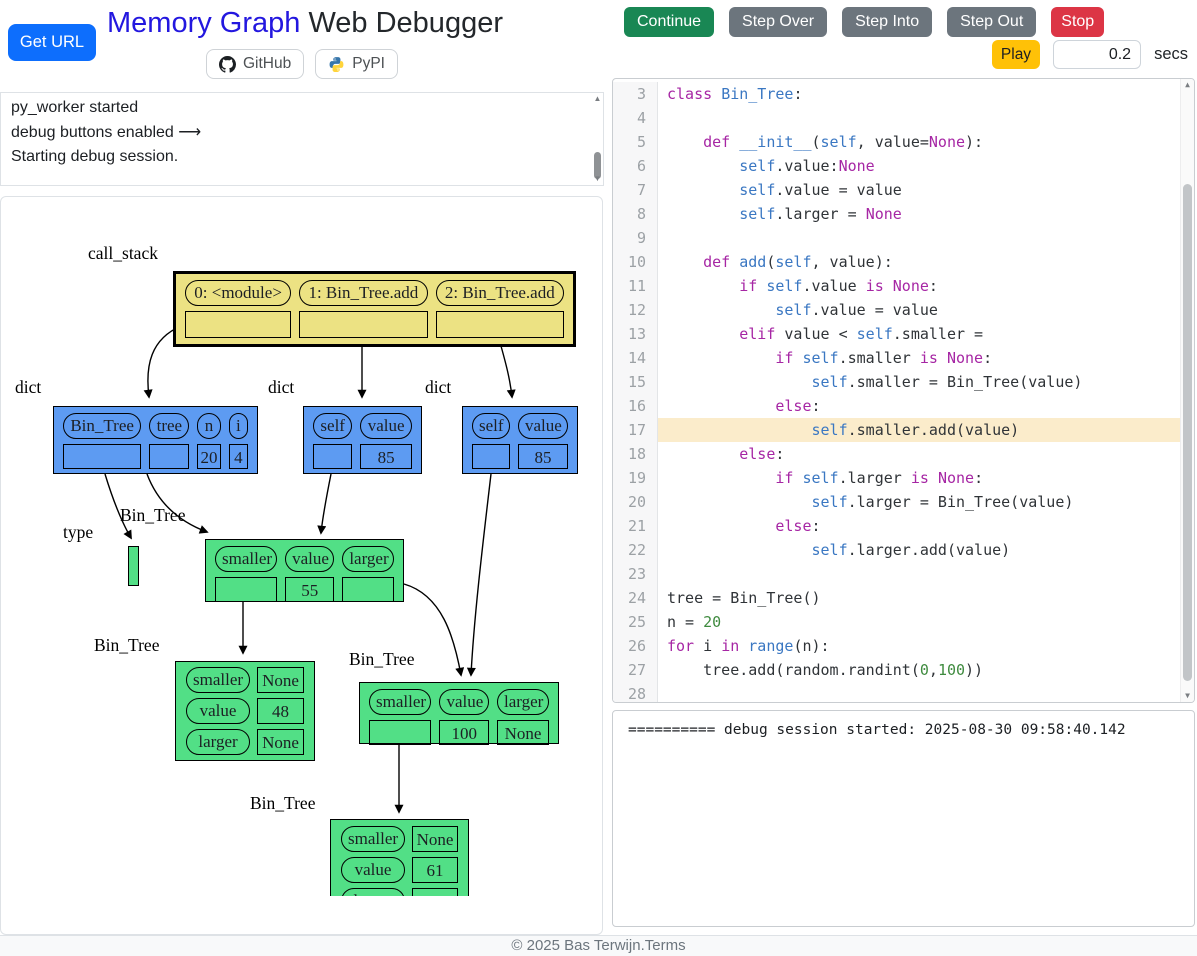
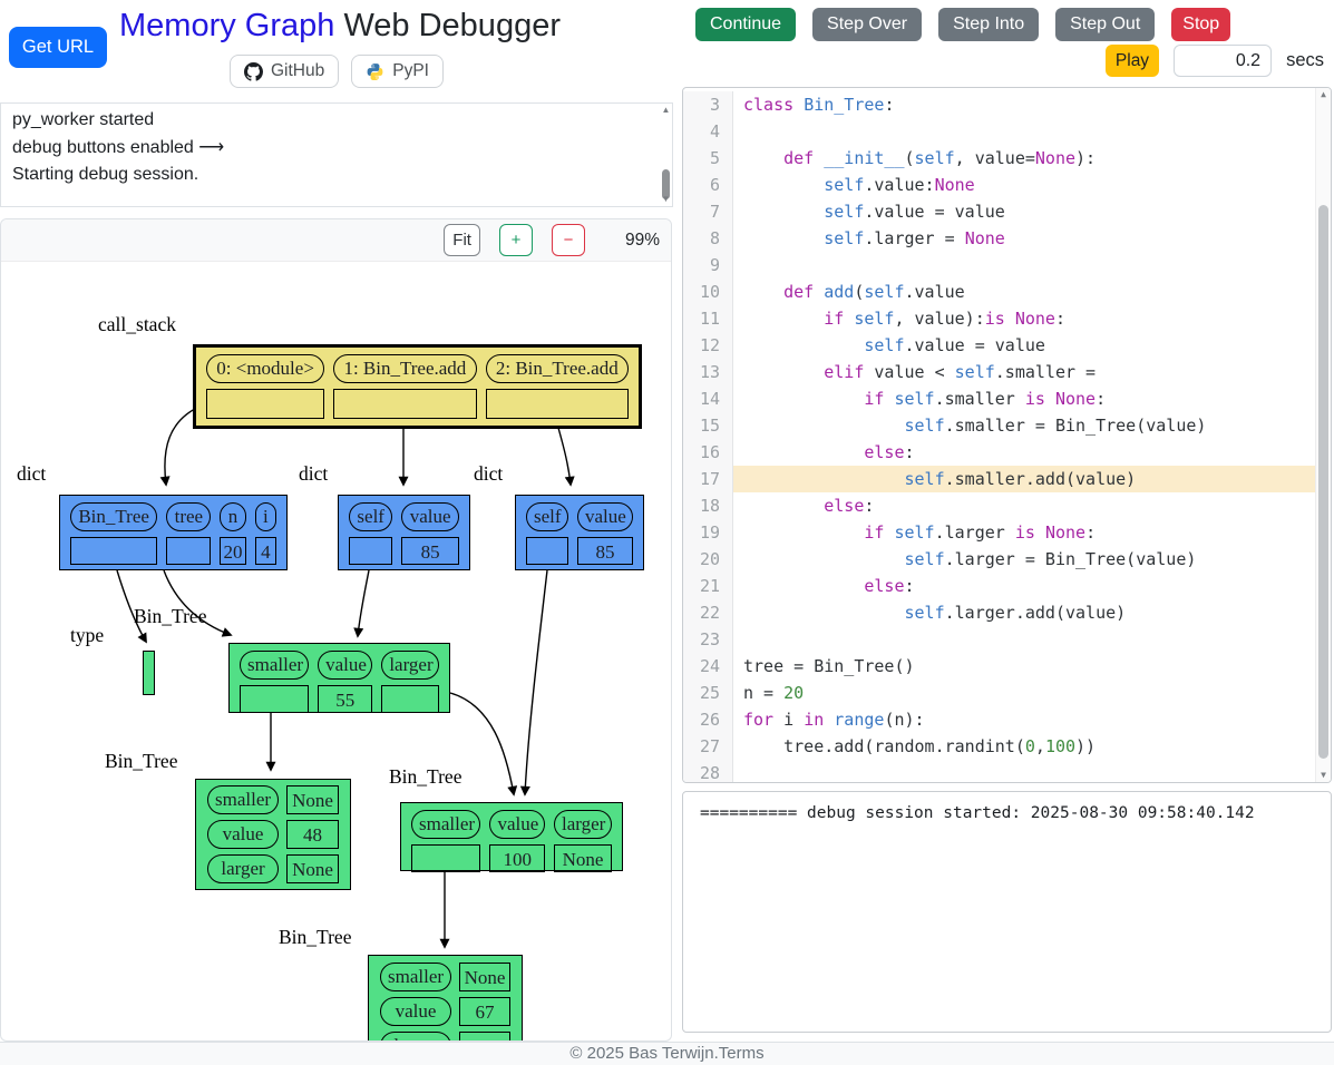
  Get URL
  Memory Graph Web Debugger
  GitHub
  PyPI
  py_worker started
  debug buttons enabled ⟶
  Starting debug session.
  ▲
  ▼
+ Fit
+ +
+ −
+ 99%
  call_stack
  dict
  dict
  dict
  Bin_Tree
  type
  Bin_Tree
  Bin_Tree
  Bin_Tree
  0: <module>
  1: Bin_Tree.add
  2: Bin_Tree.add
  Bin_Tree
  tree
  n
  20
  i
  4
  self
  value
  85
  self
  value
  85
  smaller
  value
  55
  larger
  smaller
  None
  value
  48
  larger
  None
  smaller
  value
  100
  larger
  None
  smaller
  None
  value
- 61
+ 67
  Continue
  Step Over
  Step Into
  Step Out
  Stop
  Play
  0.2
  secs
  3
  class Bin_Tree:
  4
  5
  def __init__(self, value=None):
  6
  self.value:None
  7
  self.value = value
  8
  self.larger = None
  9
  10
- def add(self, value):
+ def add(self.value
  11
- if self.value is None:
+ if self, value):is None:
  12
  self.value = value
  13
  elif value < self.smaller =
  14
  if self.smaller is None:
  15
  self.smaller = Bin_Tree(value)
  16
  else:
  17
  self.smaller.add(value)
  18
  else:
  19
  if self.larger is None:
  20
  self.larger = Bin_Tree(value)
  21
  else:
  22
  self.larger.add(value)
  23
  24
  tree = Bin_Tree()
  25
  n = 20
  26
  for i in range(n):
  27
  tree.add(random.randint(0,100))
  28
  ▲
  ▼
  ========== debug session started: 2025-08-30 09:58:40.142
  © 2025 Bas Terwijn.Terms
